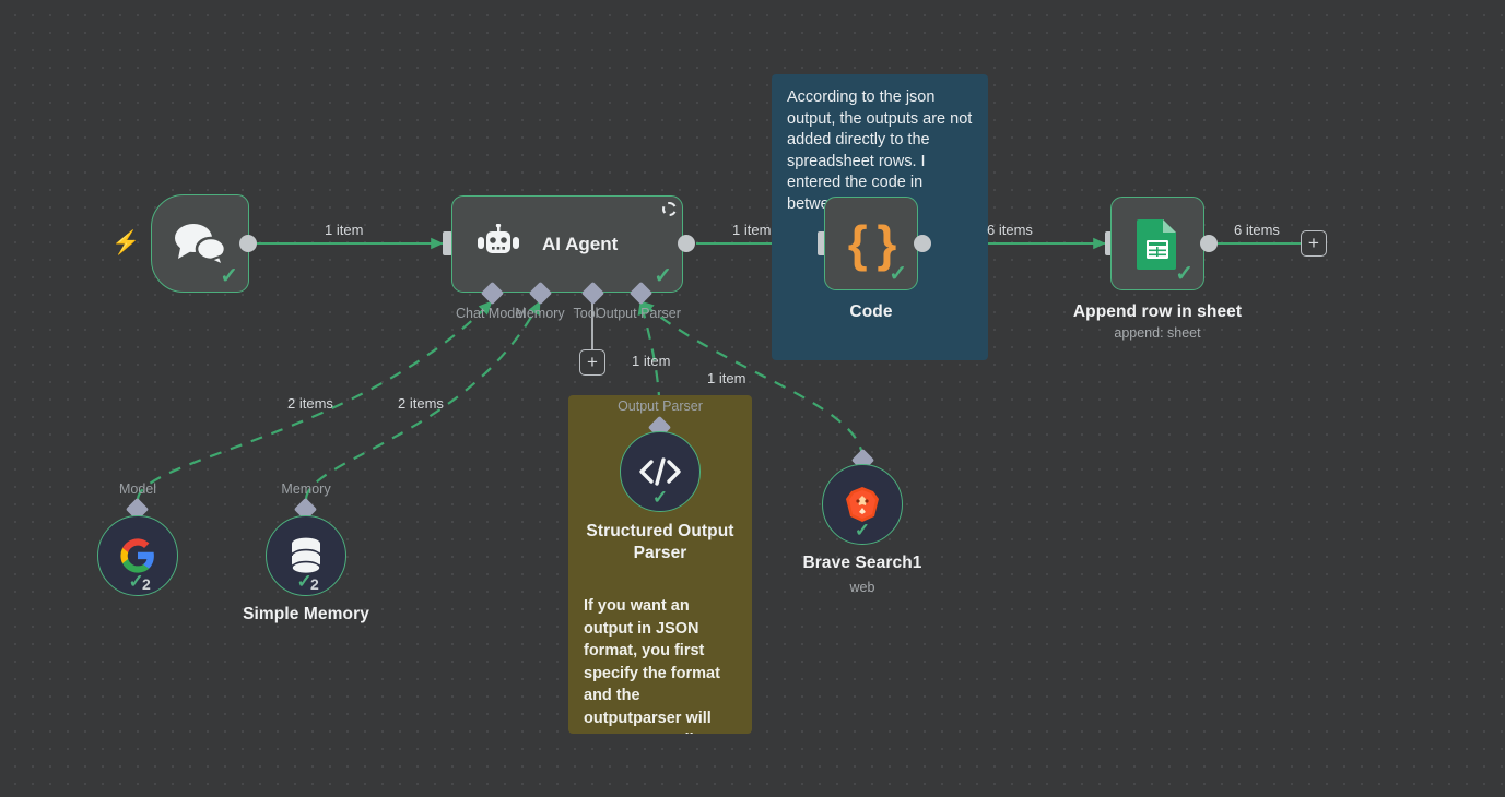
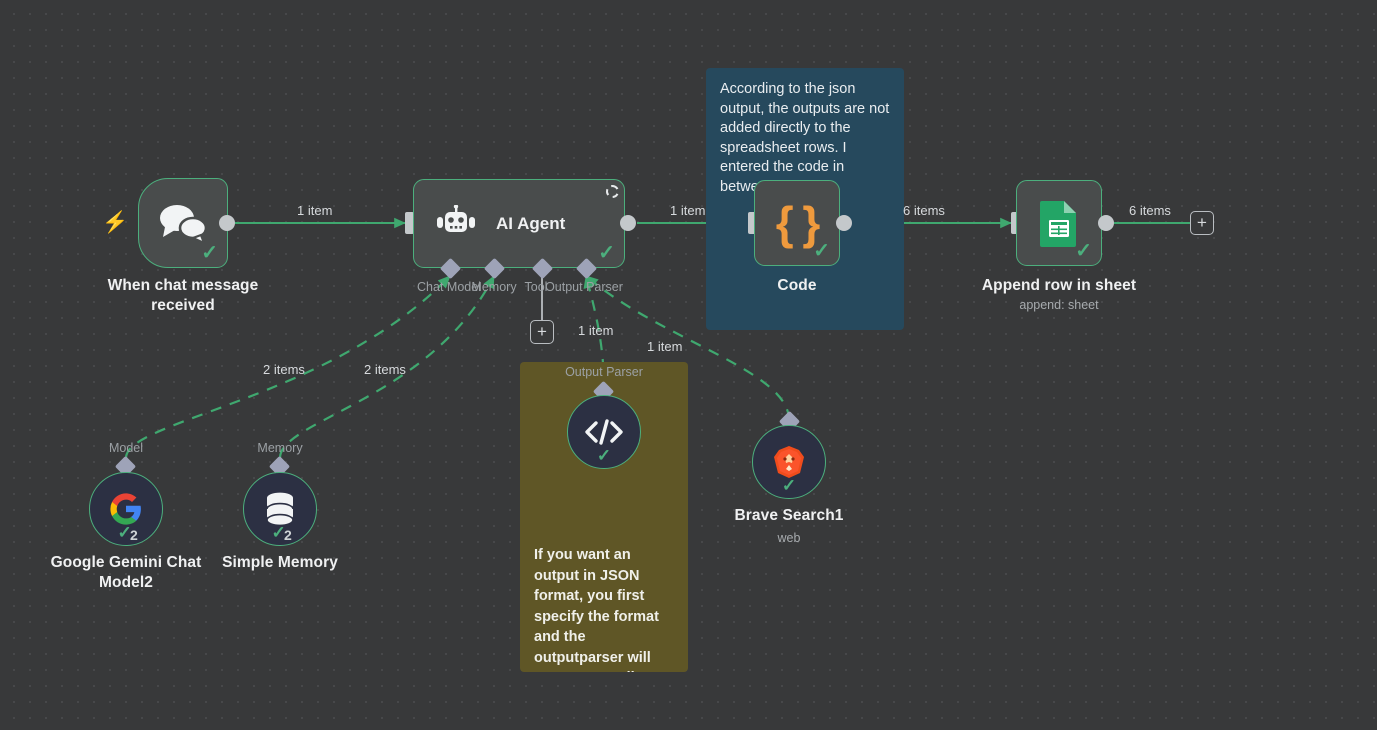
  According to the json output, the outputs are not added directly to the spreadsheet rows. I entered the code in betw
  If you want an output in JSON format, you first specify the format and the outputparser will
  ⚡
  ✓
+ When chat message
+ received
  1 item
  AI Agent
  ✓
  Chat Model
  Memory
  Tool
  Output Parser
  +
  1 item
  { }
  ✓
  Code
  6 items
  ✓
  Append row in sheet
  append: sheet
  6 items
  +
  Model
  ✓
  2
+ Google Gemini Chat
+ Model2
  Memory
  ✓
  2
  Simple Memory
  2 items
  2 items
  Output Parser
  ✓
- Structured Output
- Parser
  ✓
  Brave Search1
  web
  1 item
  1 item
